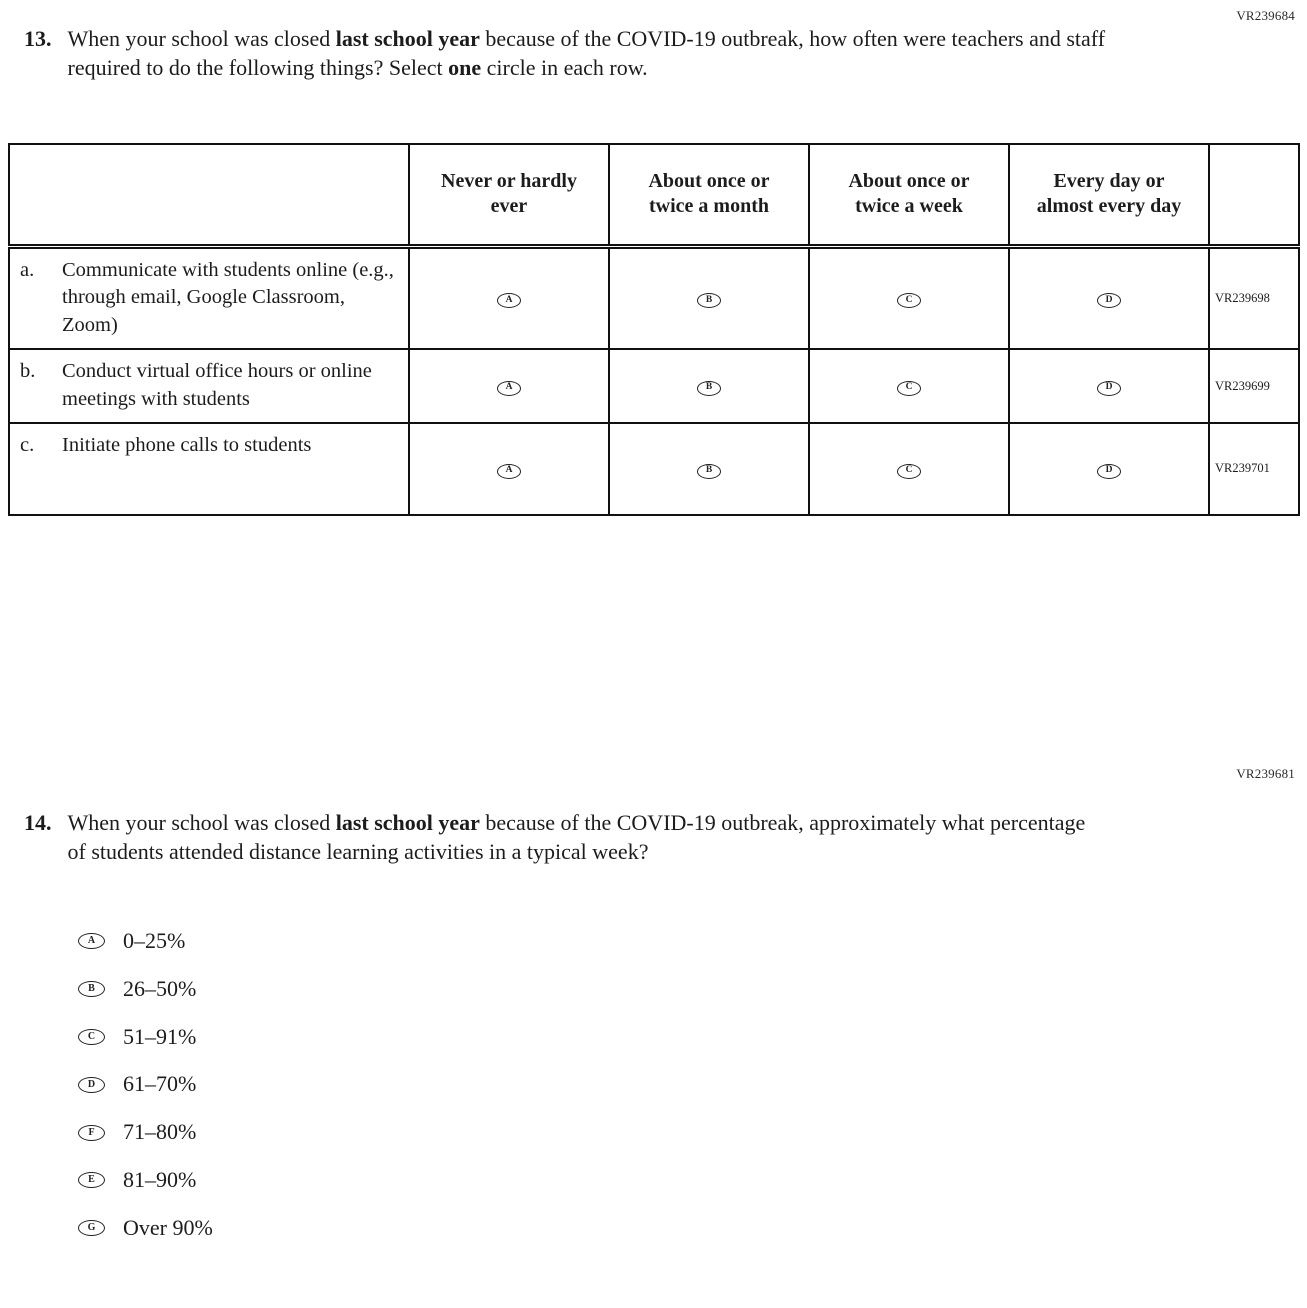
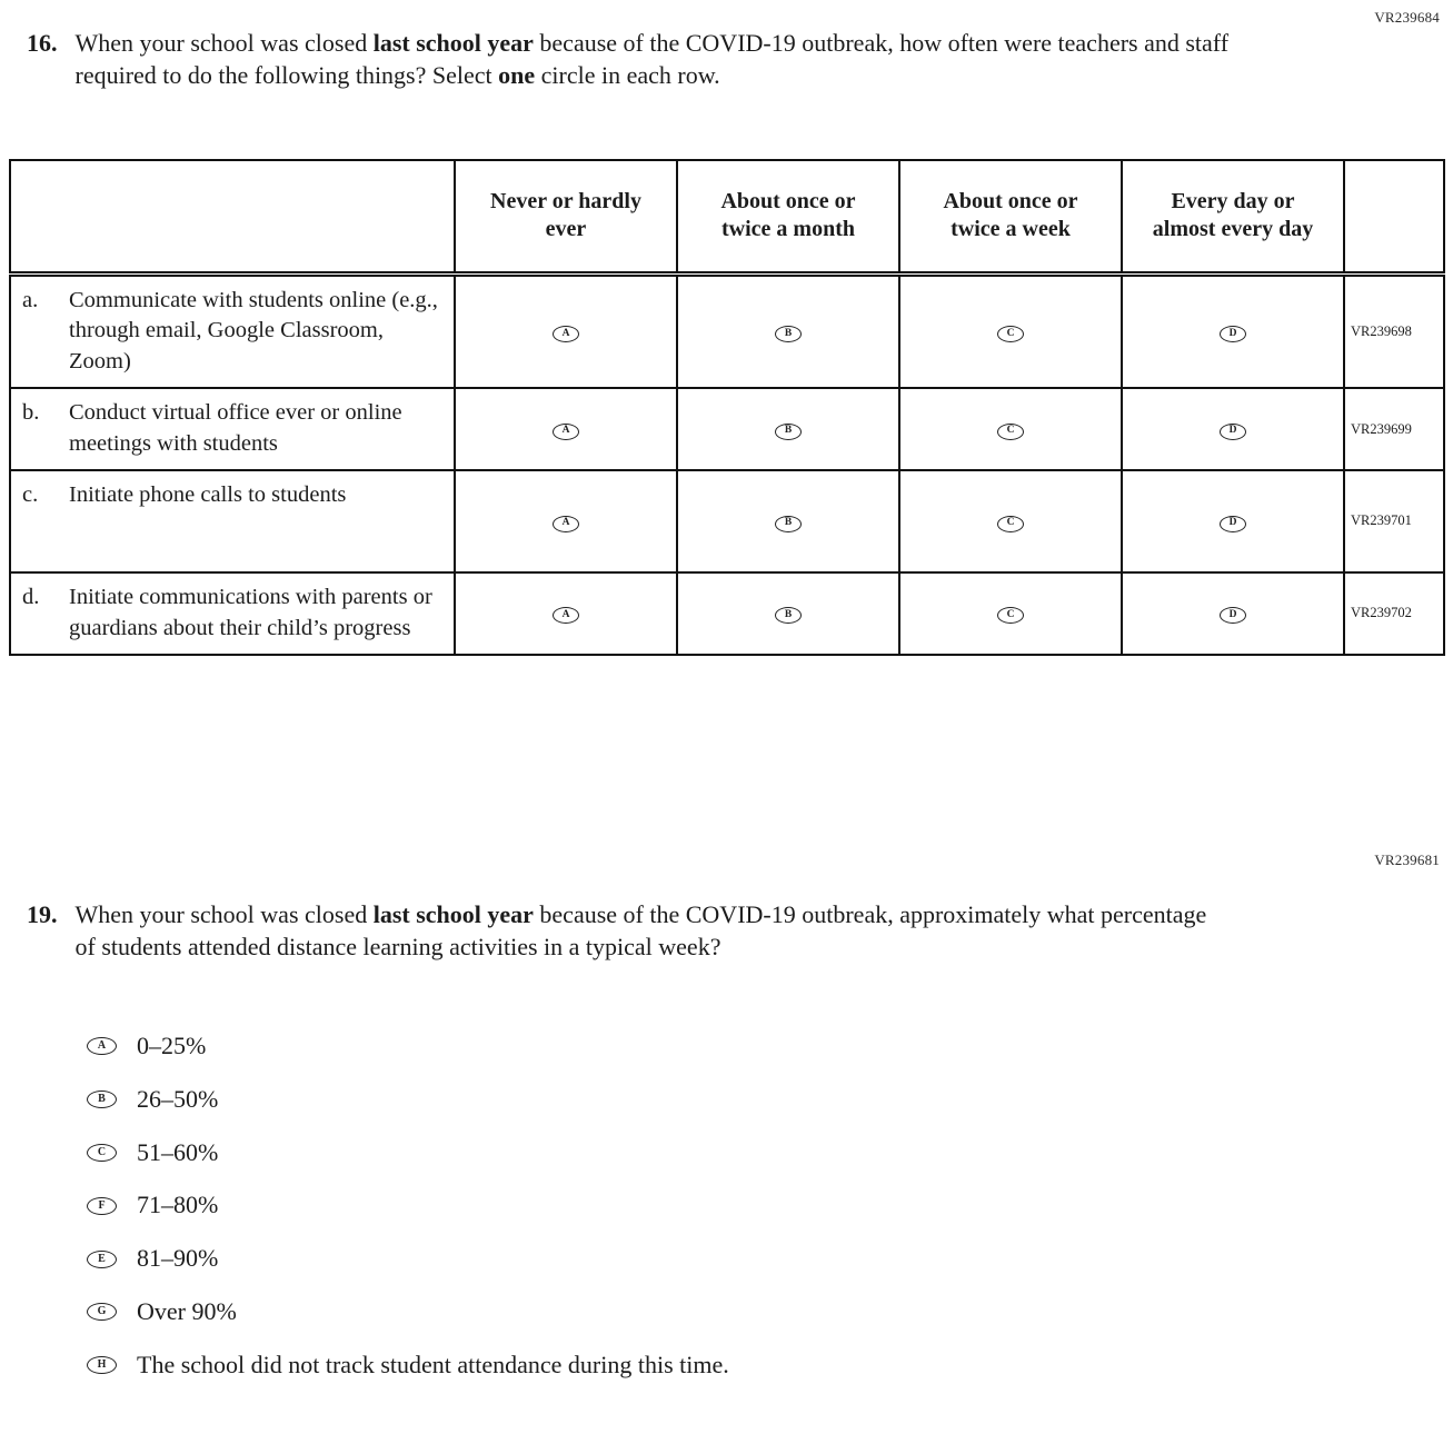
  VR239684
- 13.
+ 16.
  When your school was closed last school year because of the COVID-19 outbreak, how often were teachers and staff required to do the following things? Select one circle in each row.
  	Never or hardly ever	About once or twice a month	About once or twice a week	Every day or almost every day
  a. Communicate with students online (e.g., through email, Google Classroom, Zoom)	A	B	C	D	VR239698
- b. Conduct virtual office hours or online meetings with students	A	B	C	D	VR239699
+ b. Conduct virtual office ever or online meetings with students	A	B	C	D	VR239699
  c. Initiate phone calls to students	A	B	C	D	VR239701
+ d. Initiate communications with parents or guardians about their child’s progress	A	B	C	D	VR239702
  VR239681
- 14.
+ 19.
  When your school was closed last school year because of the COVID-19 outbreak, approximately what percentage of students attended distance learning activities in a typical week?
  A
  0–25%
  B
  26–50%
  C
- 51–91%
+ 51–60%
- D
- 61–70%
  F
  71–80%
  E
  81–90%
  G
  Over 90%
+ H
+ The school did not track student attendance during this time.
